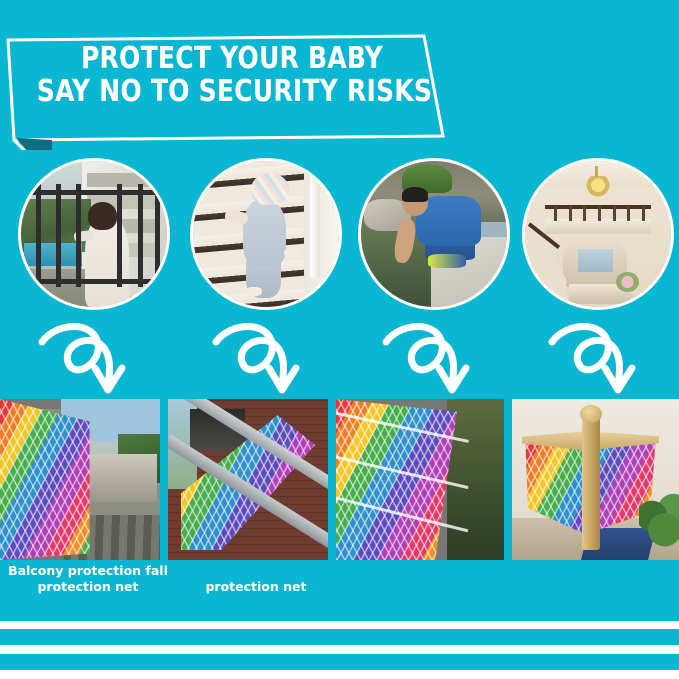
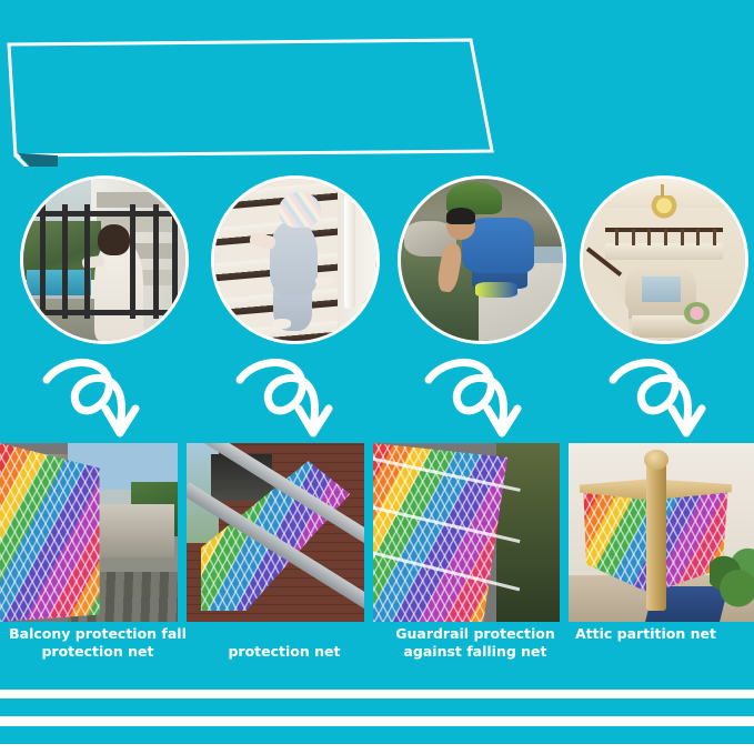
- PROTECT YOUR BABY
- SAY NO TO SECURITY RISKS
  Balcony protection fall
  protection net
  protection net
+ Guardrail protection
+ against falling net
+ Attic partition net
